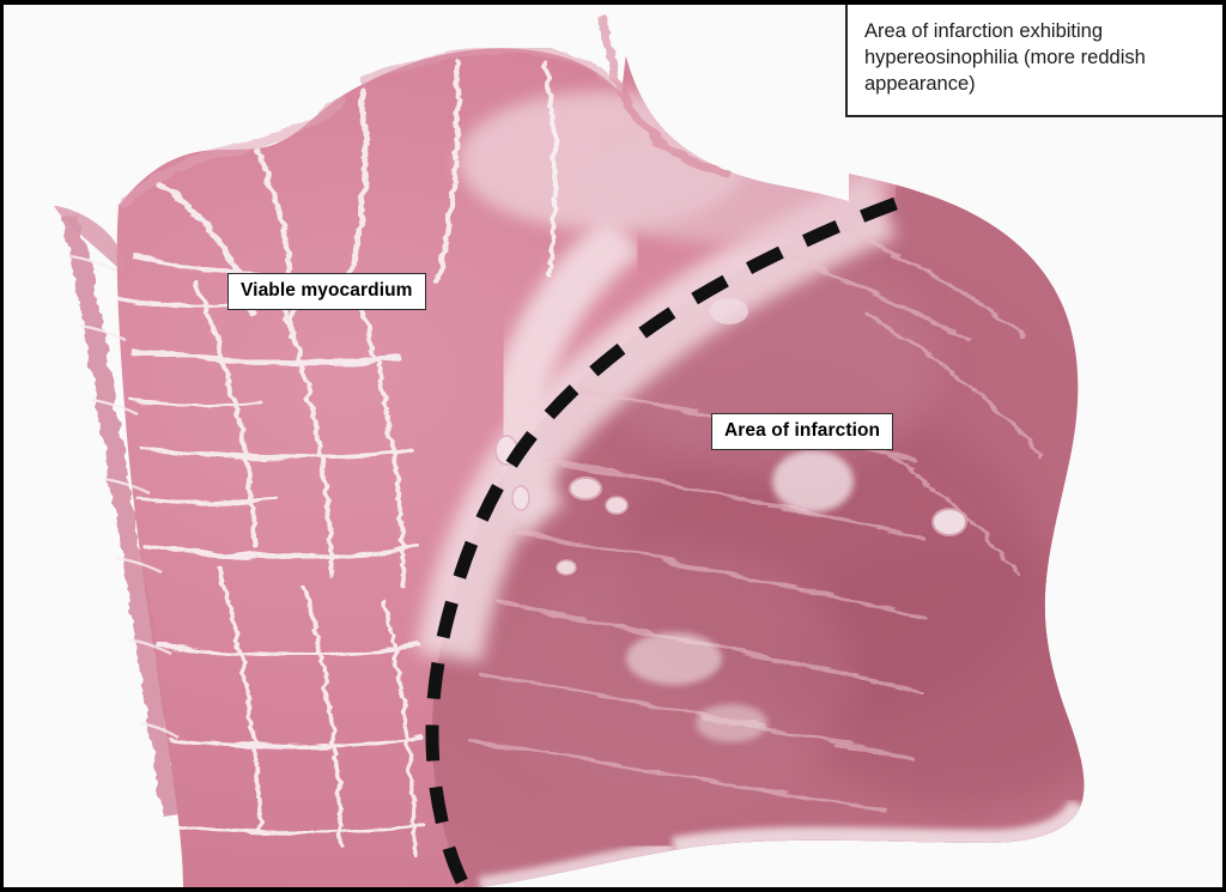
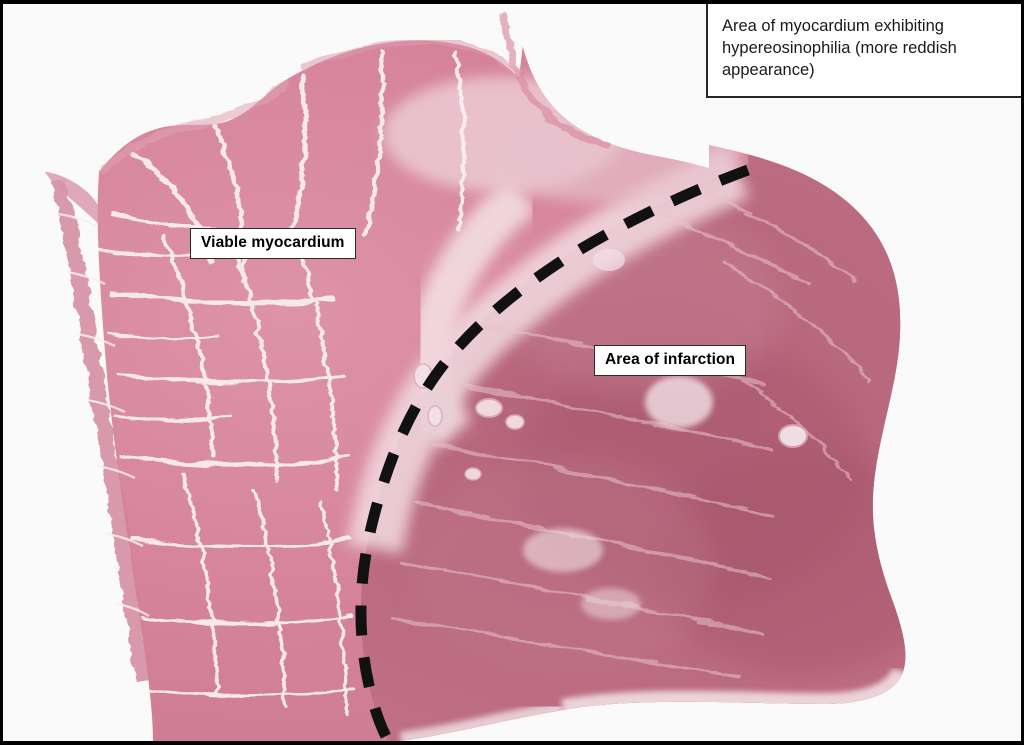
  Viable myocardium
  Area of infarction
- Area of infarction exhibiting hypereosinophilia (more reddish appearance)
+ Area of myocardium exhibiting hypereosinophilia (more reddish appearance)
